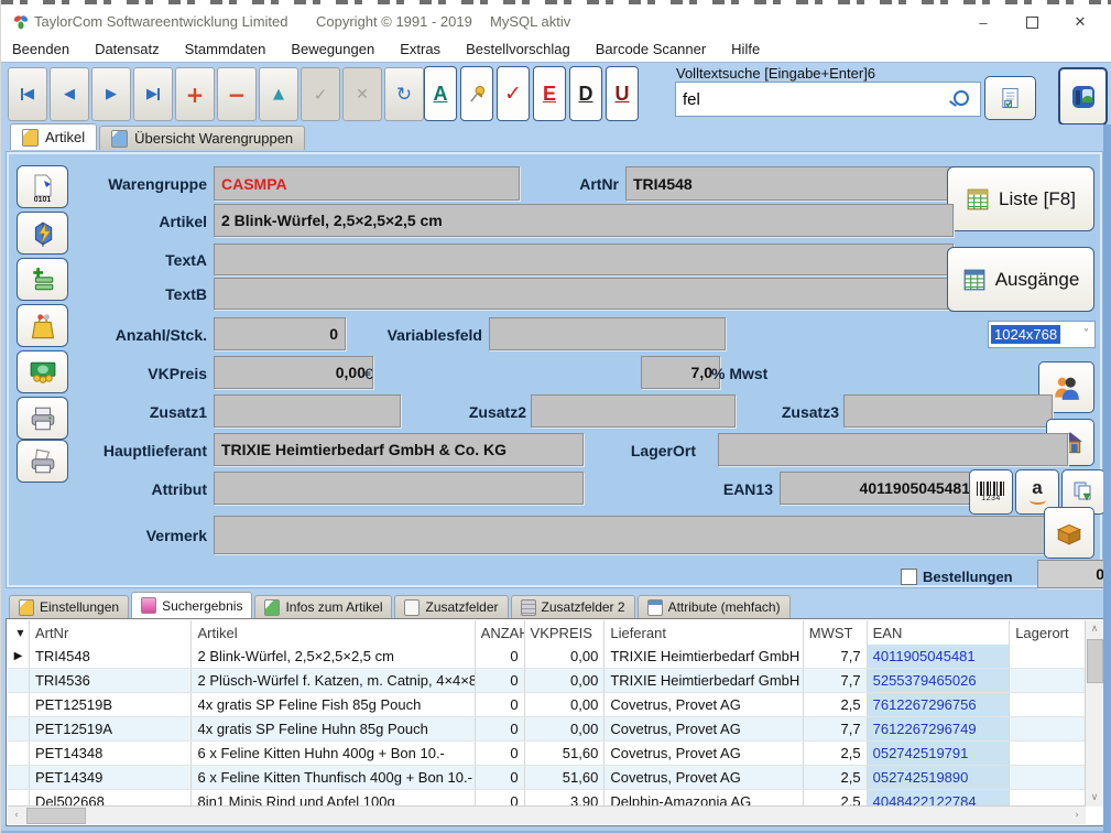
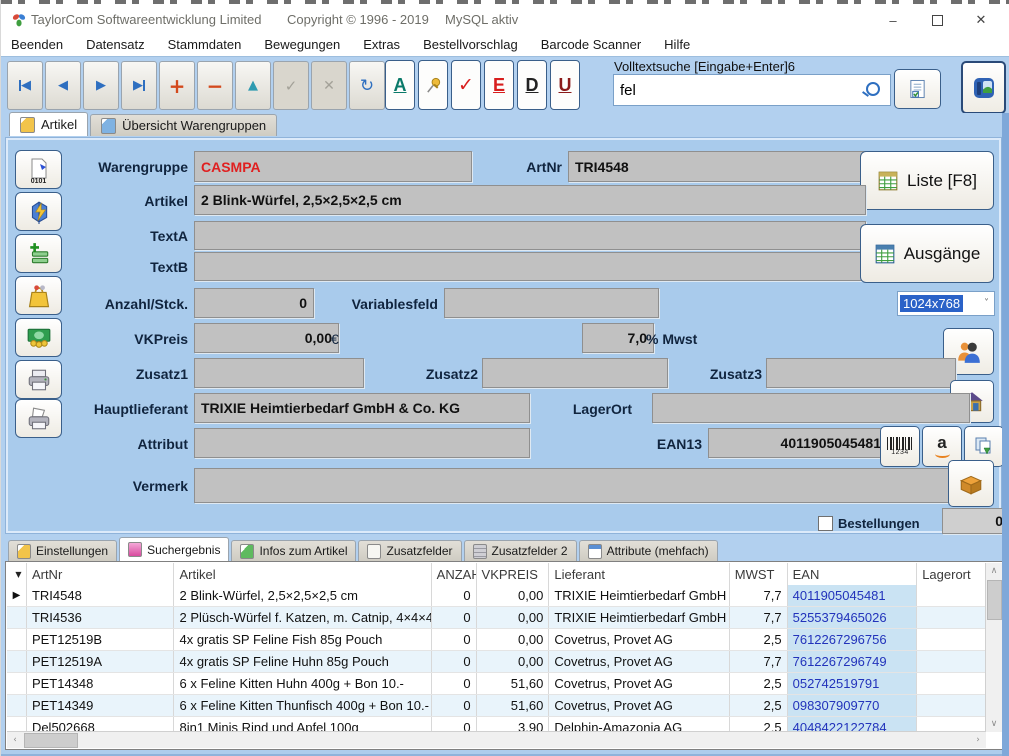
  TaylorCom Softwareentwicklung Limited
- Copyright © 1991 - 2019
+ Copyright © 1996 - 2019
  MySQL aktiv
  –
  ✕
  Beenden
  Datensatz
  Stammdaten
  Bewegungen
  Extras
  Bestellvorschlag
  Barcode Scanner
  Hilfe
  ◀
  ◀
  ▶
  ▶
  +
  −
  ▲
  ✓
  ✕
  ↻
  A
  ✓
  E
  D
  U
  Volltextsuche [Eingabe+Enter]6
  fel
  Artikel
  Übersicht Warengruppen
  Warengruppe
  CASMPA
  ArtNr
  TRI4548
  Liste [F8]
  Artikel
  2 Blink-Würfel, 2,5×2,5×2,5 cm
  TextA
  TextB
  Ausgänge
  Anzahl/Stck.
  0
  Variablesfeld
  1024x768
  ˅
  VKPreis
  0,00
  €
  7,0
  % Mwst
  Zusatz1
  Zusatz2
  Zusatz3
  Hauptlieferant
  TRIXIE Heimtierbedarf GmbH & Co. KG
  LagerOrt
  Attribut
  EAN13
  4011905045481
  a
  Vermerk
  Bestellungen
  0
  Einstellungen
  Suchergebnis
  Infos zum Artikel
  Zusatzfelder
  Zusatzfelder 2
  Attribute (mehfach)
  ▼
  ArtNr
  Artikel
  ANZAH
  VKPREIS
  Lieferant
  MWST
  EAN
  Lagerort
  ▶
  TRI4548
  2 Blink-Würfel, 2,5×2,5×2,5 cm
  0
  0,00
  TRIXIE Heimtierbedarf GmbH
  7,7
  4011905045481
  TRI4536
- 2 Plüsch-Würfel f. Katzen, m. Catnip, 4×4×8
+ 2 Plüsch-Würfel f. Katzen, m. Catnip, 4×4×4
  0
  0,00
  TRIXIE Heimtierbedarf GmbH
  7,7
  5255379465026
  PET12519B
  4x gratis SP Feline Fish 85g Pouch
  0
  0,00
  Covetrus, Provet AG
  2,5
  7612267296756
  PET12519A
  4x gratis SP Feline Huhn 85g Pouch
  0
  0,00
  Covetrus, Provet AG
  7,7
  7612267296749
  PET14348
  6 x Feline Kitten Huhn 400g + Bon 10.-
  0
  51,60
  Covetrus, Provet AG
  2,5
  052742519791
  PET14349
  6 x Feline Kitten Thunfisch 400g + Bon 10.-
  0
  51,60
  Covetrus, Provet AG
  2,5
- 052742519890
+ 098307909770
  Del502668
  8in1 Minis Rind und Apfel 100g
  0
  3,90
  Delphin-Amazonia AG
  2,5
  4048422122784
  ∧
  ∨
  ‹
  ›
